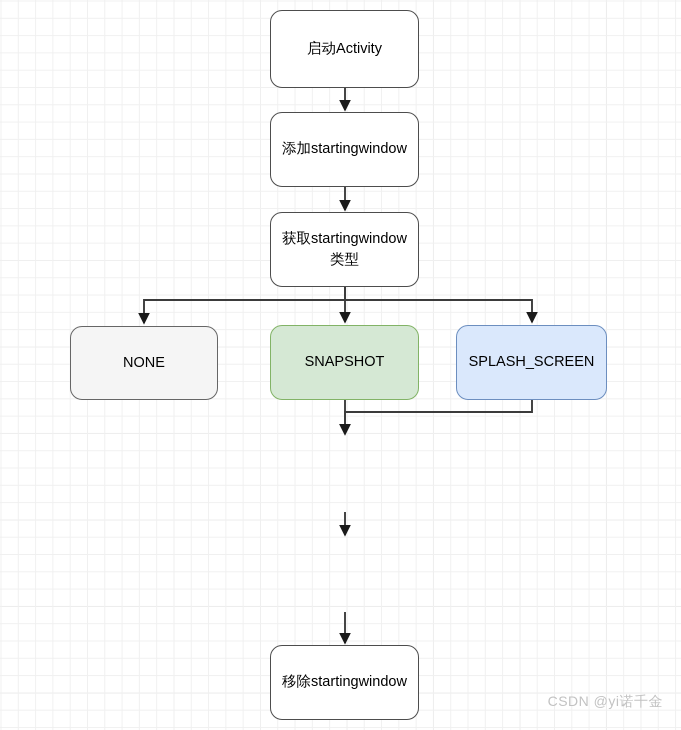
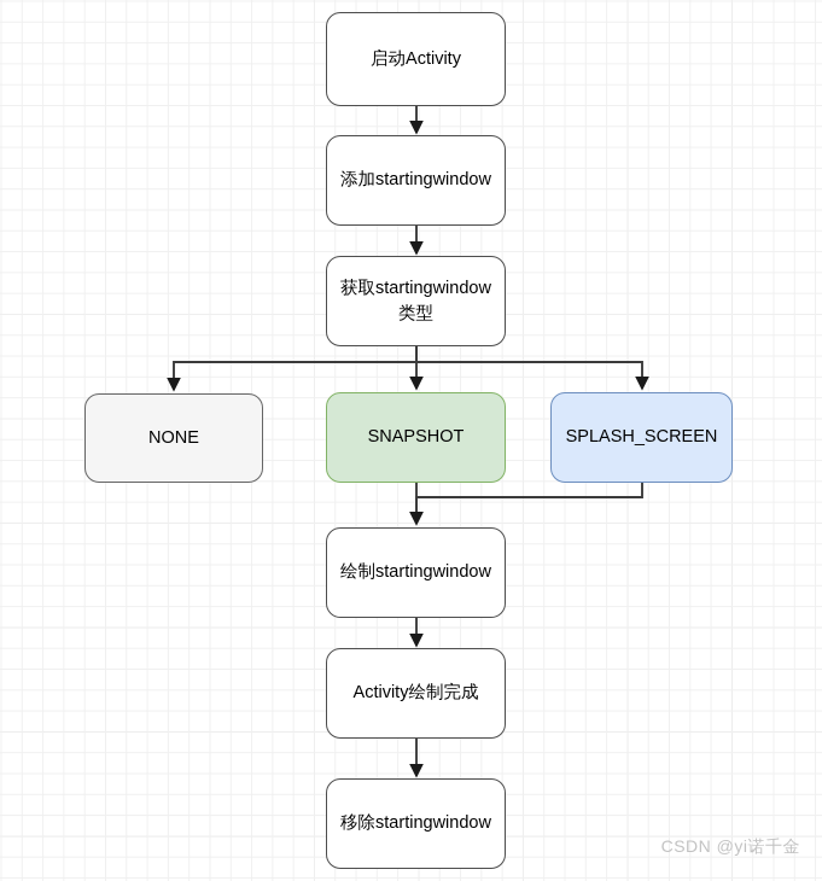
  启动Activity
  添加startingwindow
  获取startingwindow
  类型
  NONE
  SNAPSHOT
  SPLASH_SCREEN
+ 绘制startingwindow
+ Activity绘制完成
  移除startingwindow
  CSDN @yi诺千金
